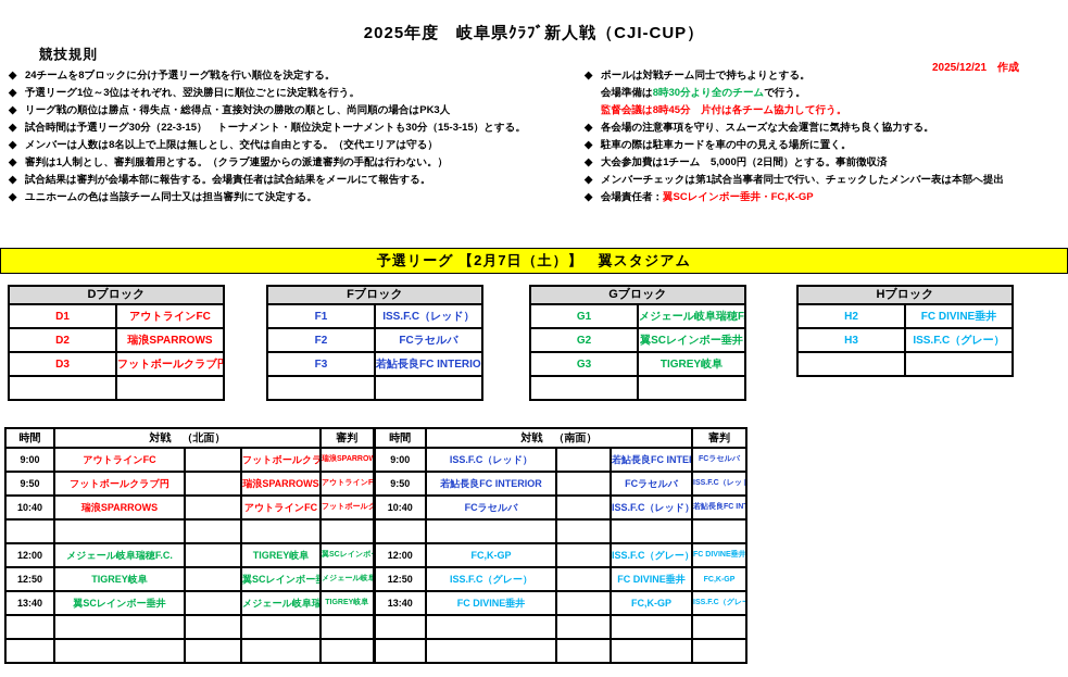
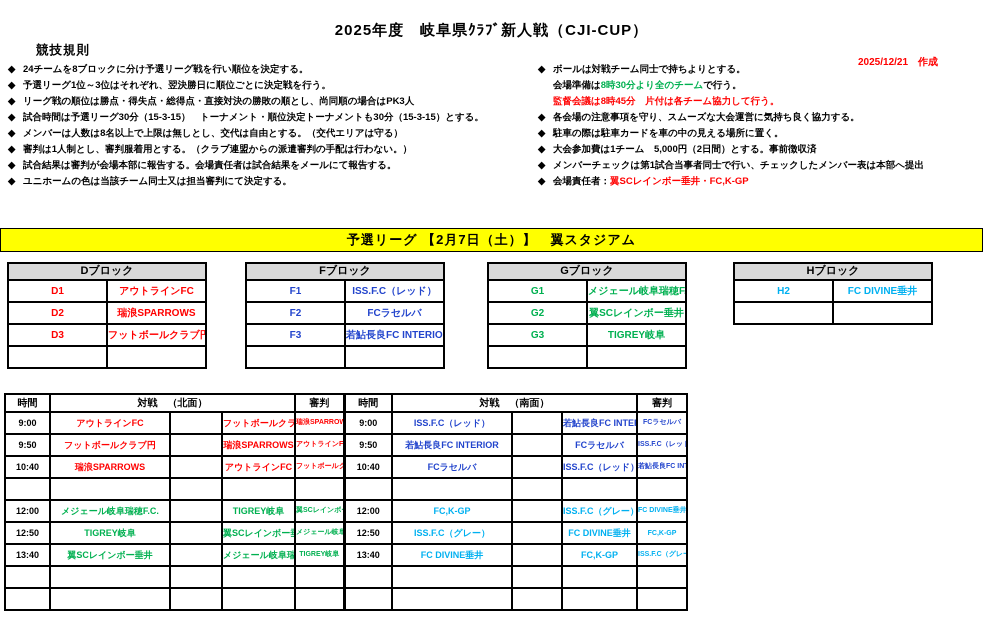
  2025年度 岐阜県ｸﾗﾌﾞ新人戦（CJI-CUP）
  2025/12/21 作成
  競技規則
  ◆ 24チームを8ブロックに分け予選リーグ戦を行い順位を決定する。
  ◆ 予選リーグ1位～3位はそれぞれ、翌決勝日に順位ごとに決定戦を行う。
  ◆ リーグ戦の順位は勝点・得失点・総得点・直接対決の勝敗の順とし、尚同順の場合はPK3人
- ◆ 試合時間は予選リーグ30分（22-3-15） トーナメント・順位決定トーナメントも30分（15-3-15）とする。
+ ◆ 試合時間は予選リーグ30分（15-3-15） トーナメント・順位決定トーナメントも30分（15-3-15）とする。
  ◆ メンバーは人数は8名以上で上限は無しとし、交代は自由とする。（交代エリアは守る）
  ◆ 審判は1人制とし、審判服着用とする。（クラブ連盟からの派遣審判の手配は行わない。）
  ◆ 試合結果は審判が会場本部に報告する。会場責任者は試合結果をメールにて報告する。
  ◆ ユニホームの色は当該チーム同士又は担当審判にて決定する。
  ◆ ボールは対戦チーム同士で持ちよりとする。
  会場準備は8時30分より全のチームで行う。
  監督会議は8時45分 片付は各チーム協力して行う。
  ◆ 各会場の注意事項を守り、スムーズな大会運営に気持ち良く協力する。
  ◆ 駐車の際は駐車カードを車の中の見える場所に置く。
  ◆ 大会参加費は1チーム 5,000円（2日間）とする。事前徴収済
  ◆ メンバーチェックは第1試合当事者同士で行い、チェックしたメンバー表は本部へ提出
  ◆ 会場責任者：翼SCレインボー垂井・FC,K-GP
  予選リーグ 【2月7日（土）】 翼スタジアム
  Dブロック
  D1	アウトラインFC
  D2	瑞浪SPARROWS
  D3	フットボールクラブ円
  Fブロック
  F1	ISS.F.C（レッド）
  F2	FCラセルバ
  F3	若鮎長良FC INTERIO
  Gブロック
  G1	メジェール岐阜瑞穂F.
  G2	翼SCレインボー垂井
  G3	TIGREY岐阜
  Hブロック
  H2	FC DIVINE垂井
- H3	ISS.F.C（グレー）
  時間	対戦 （北面）	審判	時間	対戦 （南面）	審判
  9:50	フットボールクラブ円		瑞浪SPARROWS		9:50	若鮎長良FC INTERIOR		FCラセルバ
  12:00	メジェール岐阜瑞穂F.C.		TIGREY岐阜		12:00	FC,K-GP		ISS.F.C（グレー）
  12:50	TIGREY岐阜		翼SCレインボー垂		12:50	ISS.F.C（グレー）		FC DIVINE垂井
